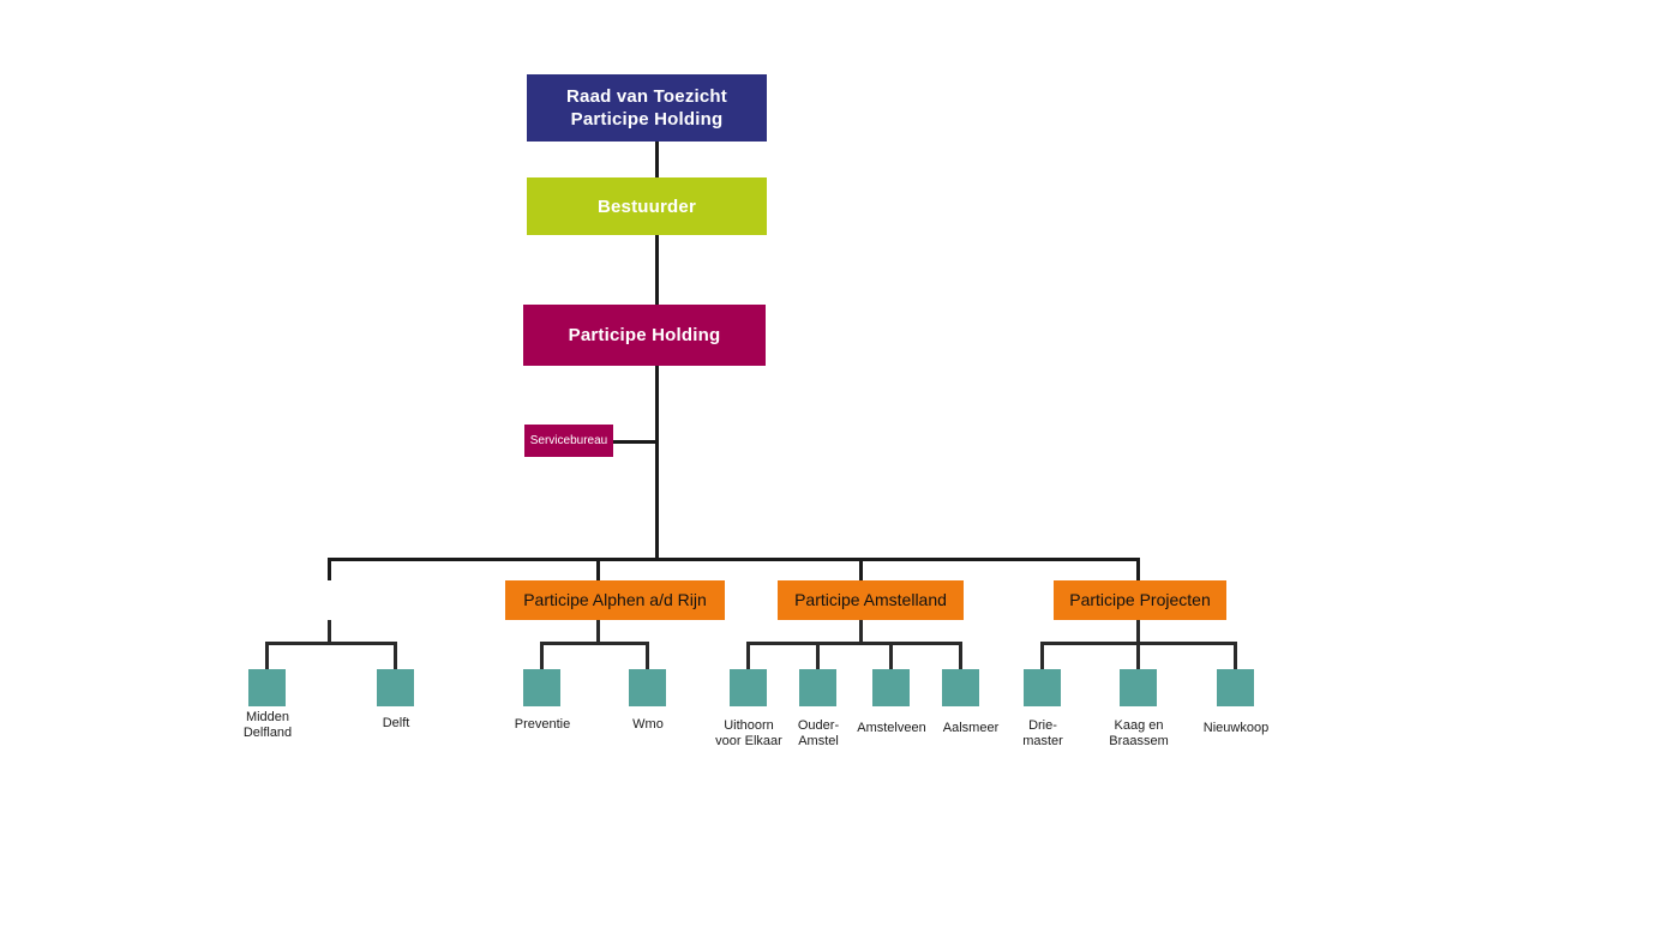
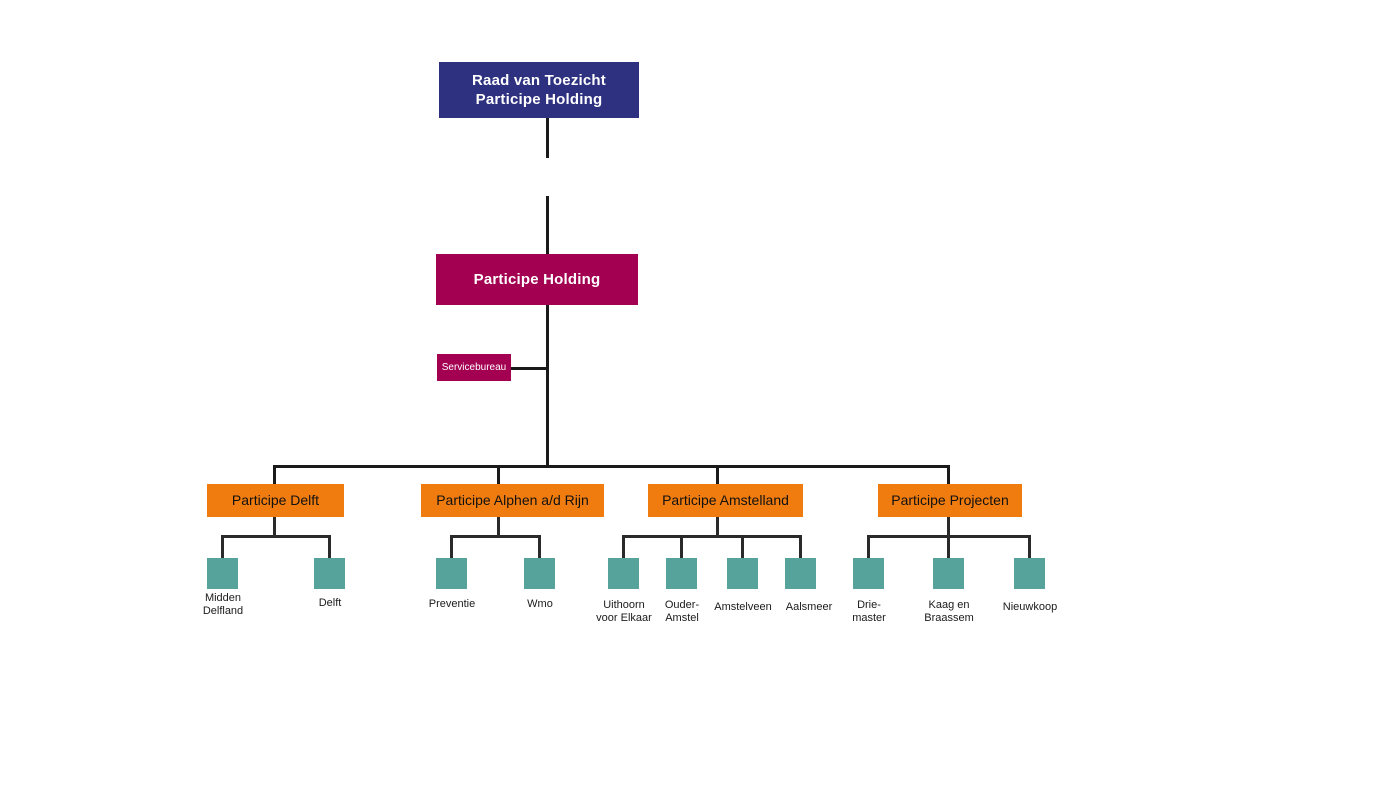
  Raad van Toezicht
  Participe Holding
- Bestuurder
  Participe Holding
  Servicebureau
+ Participe Delft
  Participe Alphen a/d Rijn
  Participe Amstelland
  Participe Projecten
  Midden
  Delfland
  Delft
  Preventie
  Wmo
  Uithoorn
  voor Elkaar
  Ouder-
  Amstel
  Amstelveen
  Aalsmeer
  Drie-
  master
  Kaag en
  Braassem
  Nieuwkoop
